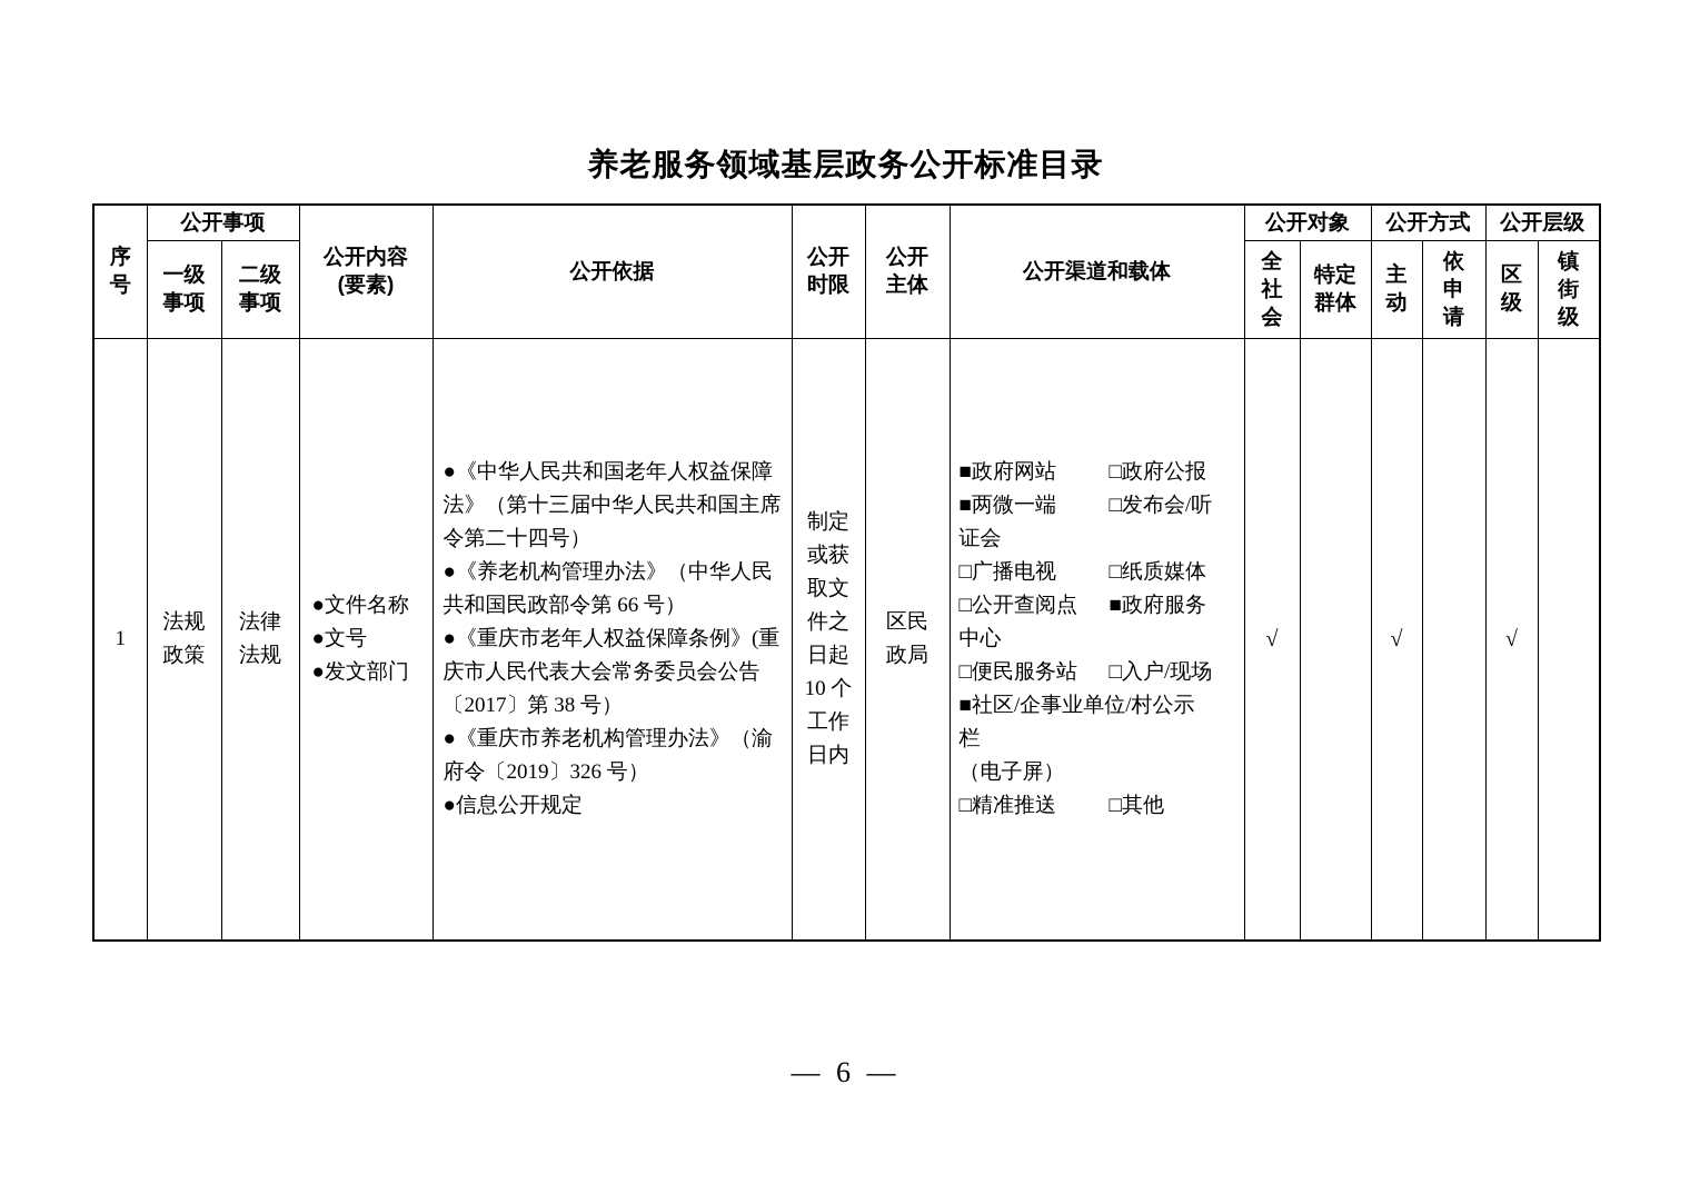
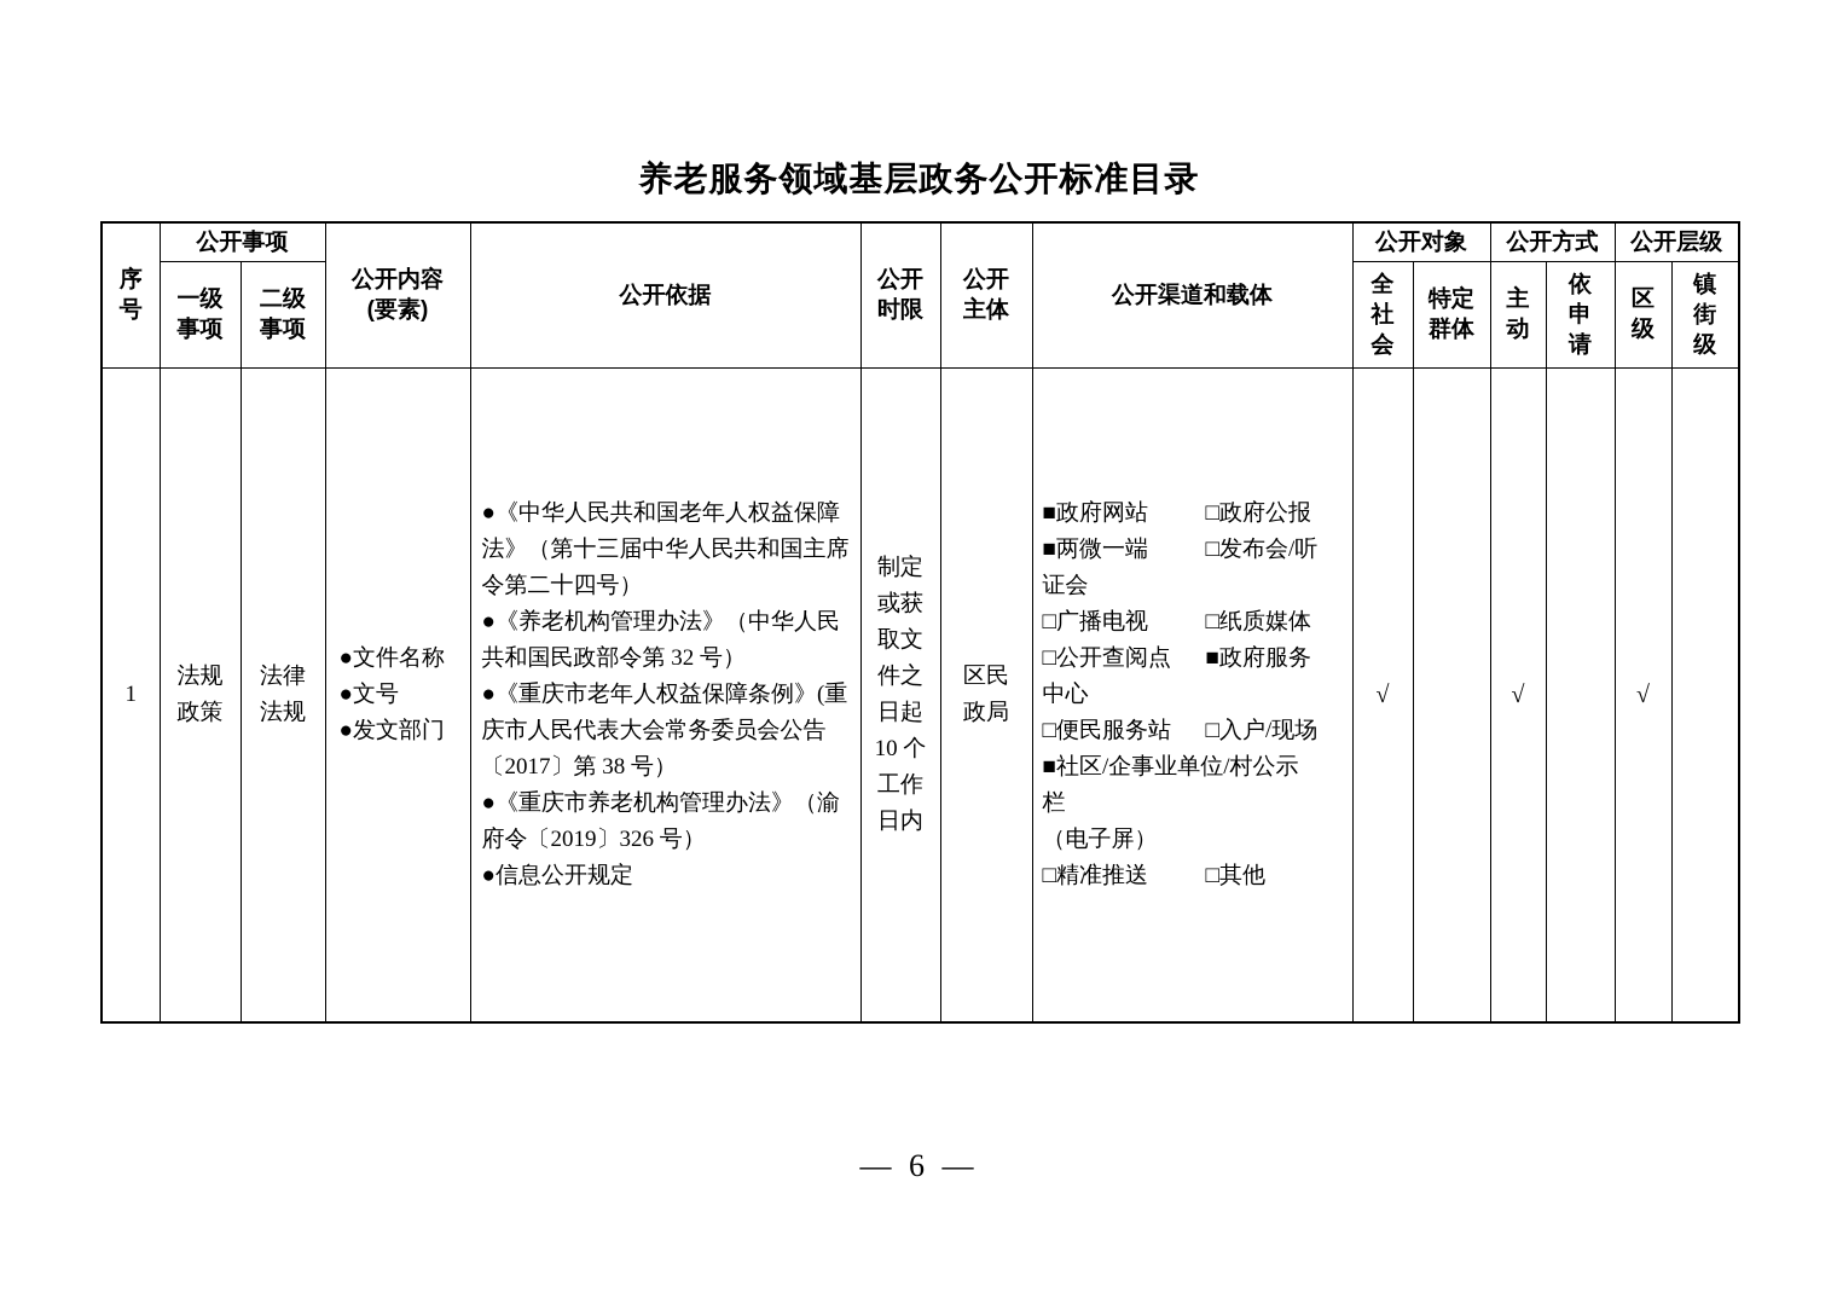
  养老服务领域基层政务公开标准目录
  序 号	公开事项	公开内容 (要素)	公开依据	公开 时限	公开 主体	公开渠道和载体	公开对象	公开方式	公开层级
  一级 事项	二级 事项	全 社 会	特定 群体	主 动	依 申 请	区 级	镇 街 级
- 1	法规 政策	法律 法规	●文件名称 ●文号 ●发文部门	●《中华人民共和国老年人权益保障 法》（第十三届中华人民共和国主席 令第二十四号） ●《养老机构管理办法》（中华人民 共和国民政部令第 66 号） ●《重庆市老年人权益保障条例》(重 庆市人民代表大会常务委员会公告 〔2017〕第 38 号） ●《重庆市养老机构管理办法》（渝 府令〔2019〕326 号） ●信息公开规定	制定 或获 取文 件之 日起 10 个 工作 日内	区民 政局	■政府网站 □政府公报■两微一端 □发布会/听证会□广播电视 □纸质媒体□公开查阅点 ■政府服务中心□便民服务站 □入户/现场■社区/企事业单位/村公示栏（电子屏）□精准推送 □其他	√		√		√
+ 1	法规 政策	法律 法规	●文件名称 ●文号 ●发文部门	●《中华人民共和国老年人权益保障 法》（第十三届中华人民共和国主席 令第二十四号） ●《养老机构管理办法》（中华人民 共和国民政部令第 32 号） ●《重庆市老年人权益保障条例》(重 庆市人民代表大会常务委员会公告 〔2017〕第 38 号） ●《重庆市养老机构管理办法》（渝 府令〔2019〕326 号） ●信息公开规定	制定 或获 取文 件之 日起 10 个 工作 日内	区民 政局	■政府网站 □政府公报■两微一端 □发布会/听证会□广播电视 □纸质媒体□公开查阅点 ■政府服务中心□便民服务站 □入户/现场■社区/企事业单位/村公示栏（电子屏）□精准推送 □其他	√		√		√
  — 6 —
